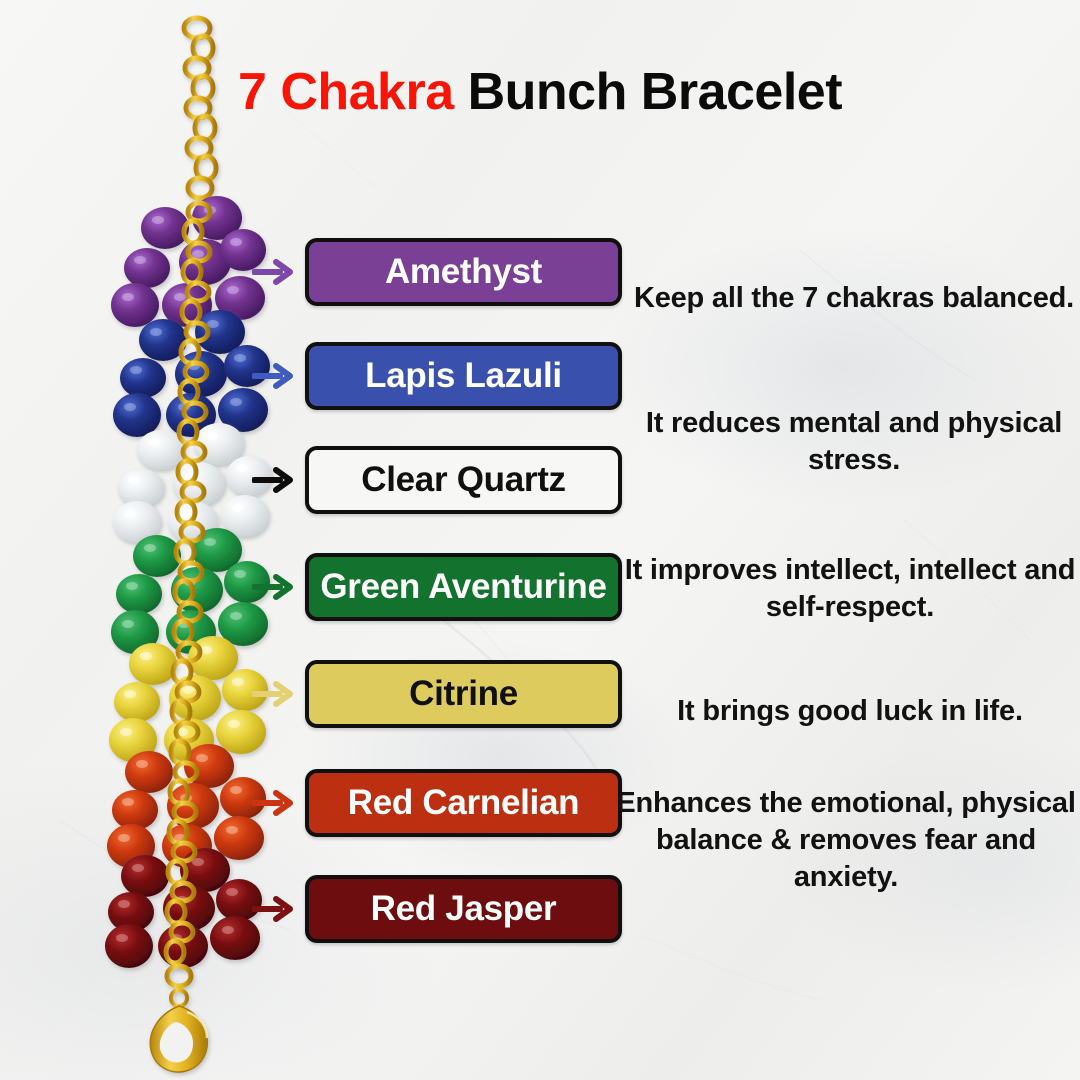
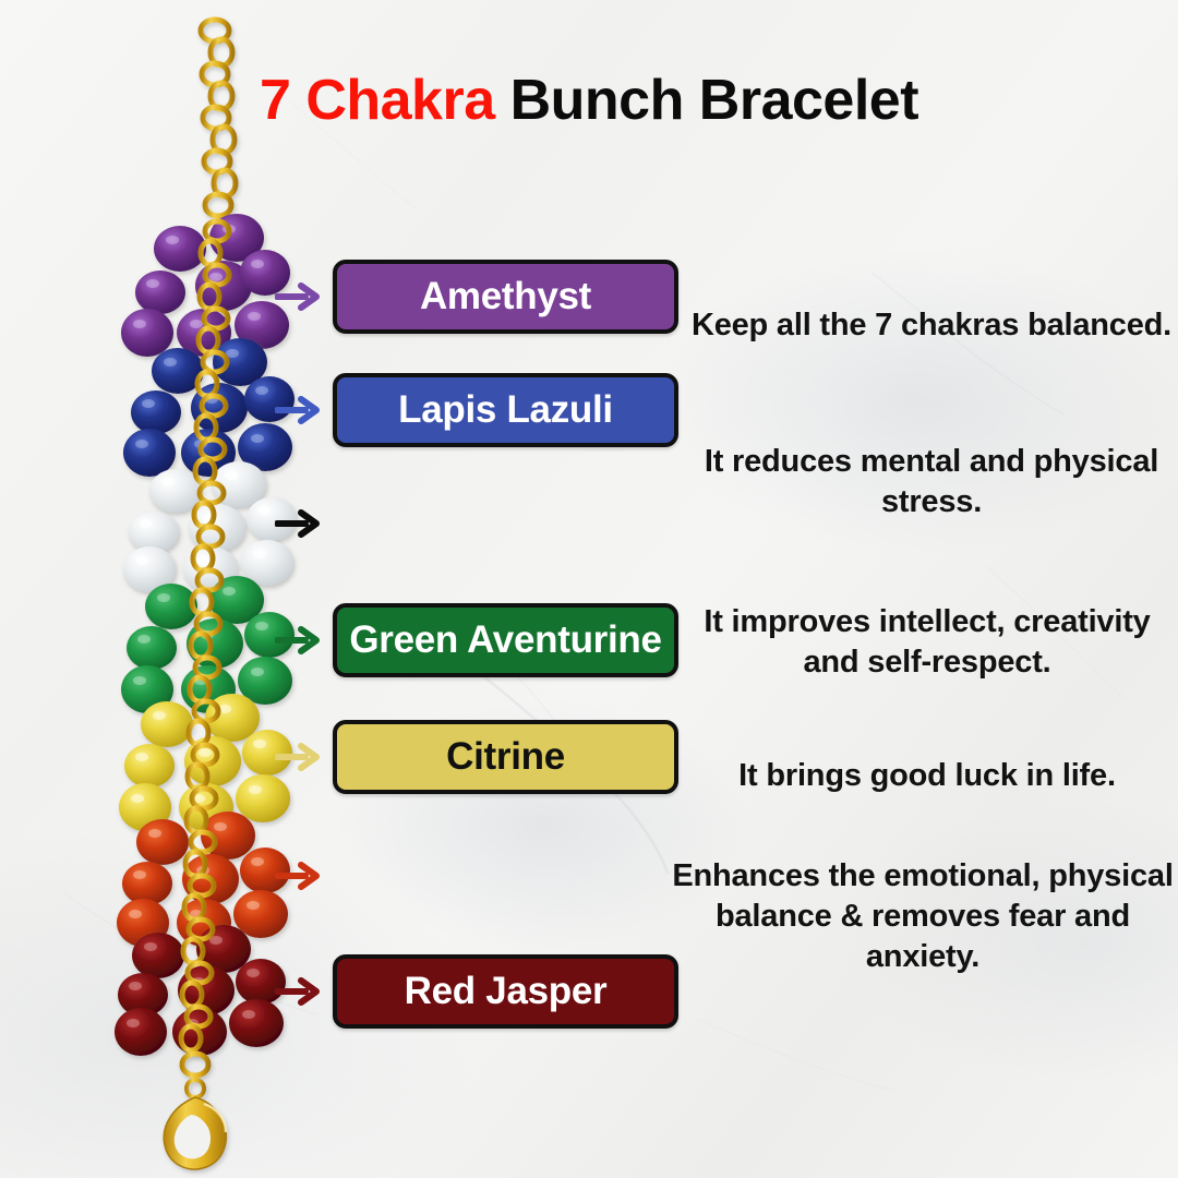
  7 Chakra Bunch Bracelet
  Amethyst
  Lapis Lazuli
- Clear Quartz
  Green Aventurine
  Citrine
- Red Carnelian
  Red Jasper
  Keep all the 7 chakras balanced.
  It reduces mental and physical stress.
- It improves intellect, intellect and self-respect.
+ It improves intellect, creativity and self-respect.
  It brings good luck in life.
  Enhances the emotional, physical balance & removes fear and anxiety.
